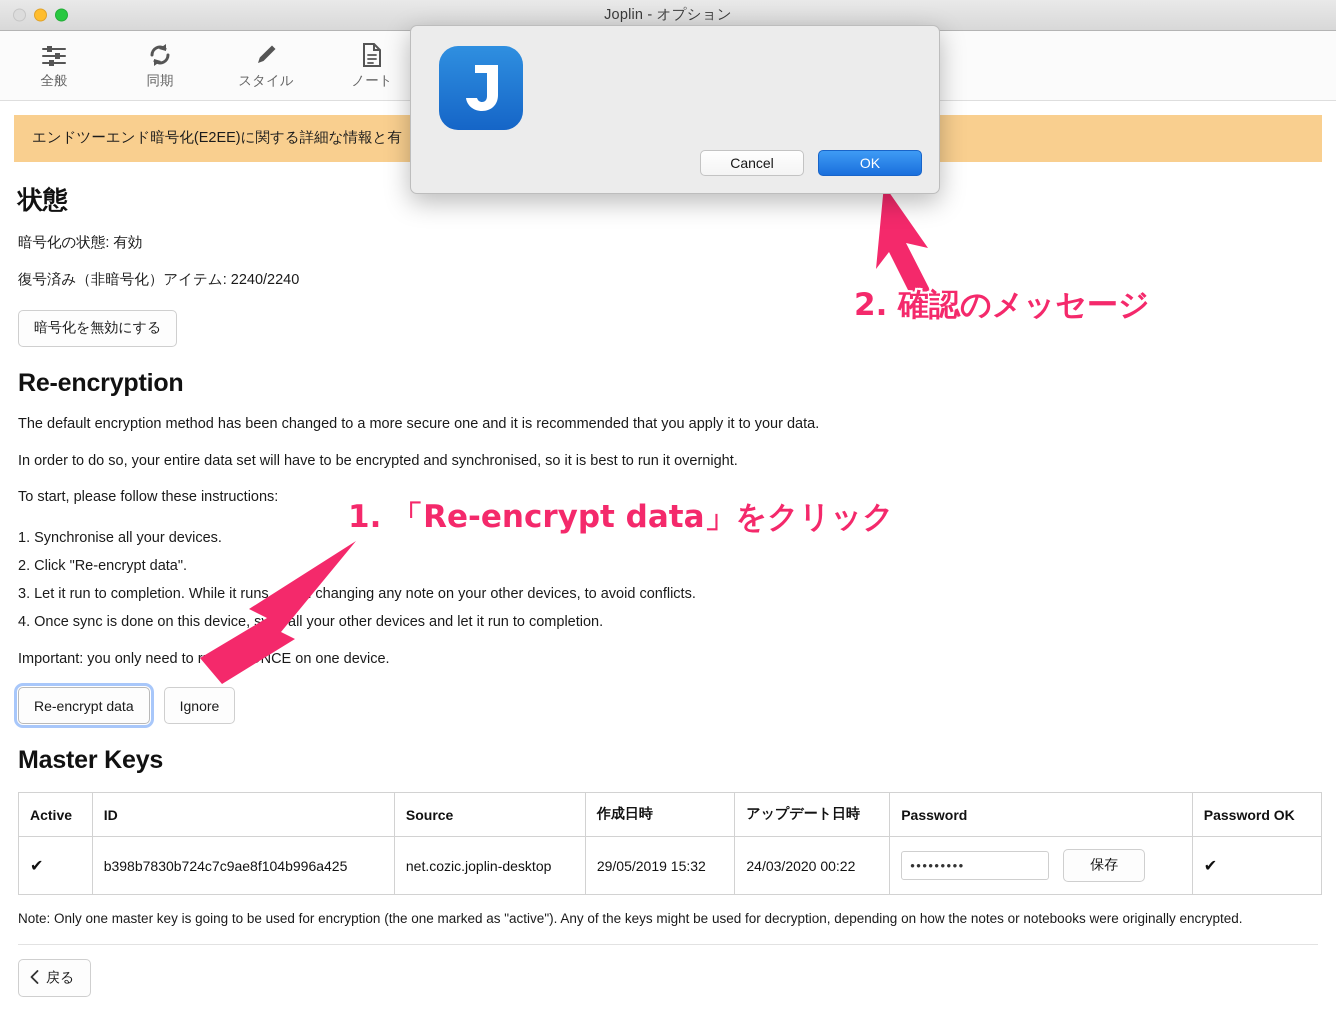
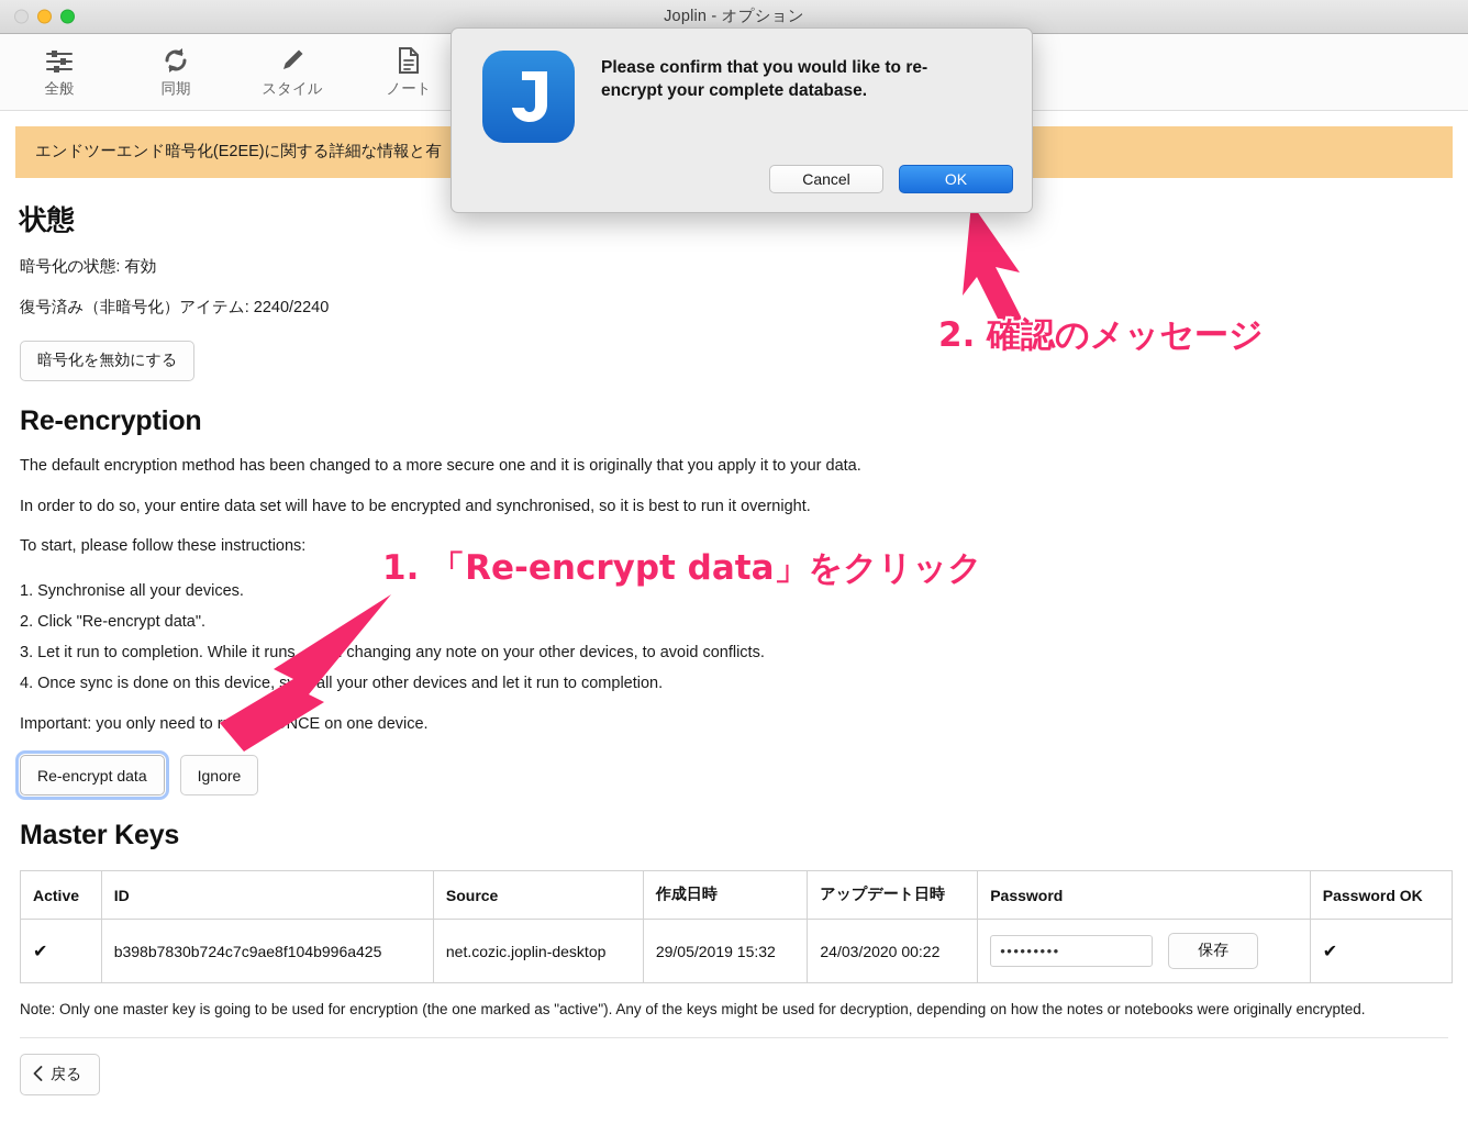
  Joplin - オプション
  全般
  同期
  スタイル
  ノート
  エンドツーエンド暗号化(E2EE)に関する詳細な情報と有
  状態
  暗号化の状態: 有効
  復号済み（非暗号化）アイテム: 2240/2240
  暗号化を無効にする
  Re-encryption
- The default encryption method has been changed to a more secure one and it is recommended that you apply it to your data.
+ The default encryption method has been changed to a more secure one and it is originally that you apply it to your data.
  In order to do so, your entire data set will have to be encrypted and synchronised, so it is best to run it overnight.
  To start, please follow these instructions:
  1. Synchronise all your devices.
  2. Click "Re-encrypt data".
  3. Let it run to completion. While it runs, changing any note on your other devices, to avoid conflicts.
  4. Once sync is done on this device, s all your other devices and let it run to completion.
  Important: you only need to rNCE on one device.
  Re-encrypt data
  Ignore
  Master Keys
  Active	ID	Source	作成日時	アップデート日時	Password	Password OK
  ✔	b398b7830b724c7c9ae8f104b996a425	net.cozic.joplin-desktop	29/05/2019 15:32	24/03/2020 00:22	••••••••• 保存	✔
  Note: Only one master key is going to be used for encryption (the one marked as "active"). Any of the keys might be used for decryption, depending on how the notes or notebooks were originally encrypted.
  戻る
  1. 「Re-encrypt data」をクリック
  2. 確認のメッセージ
+ Please confirm that you would like to re-encrypt your complete database.
  Cancel
  OK
